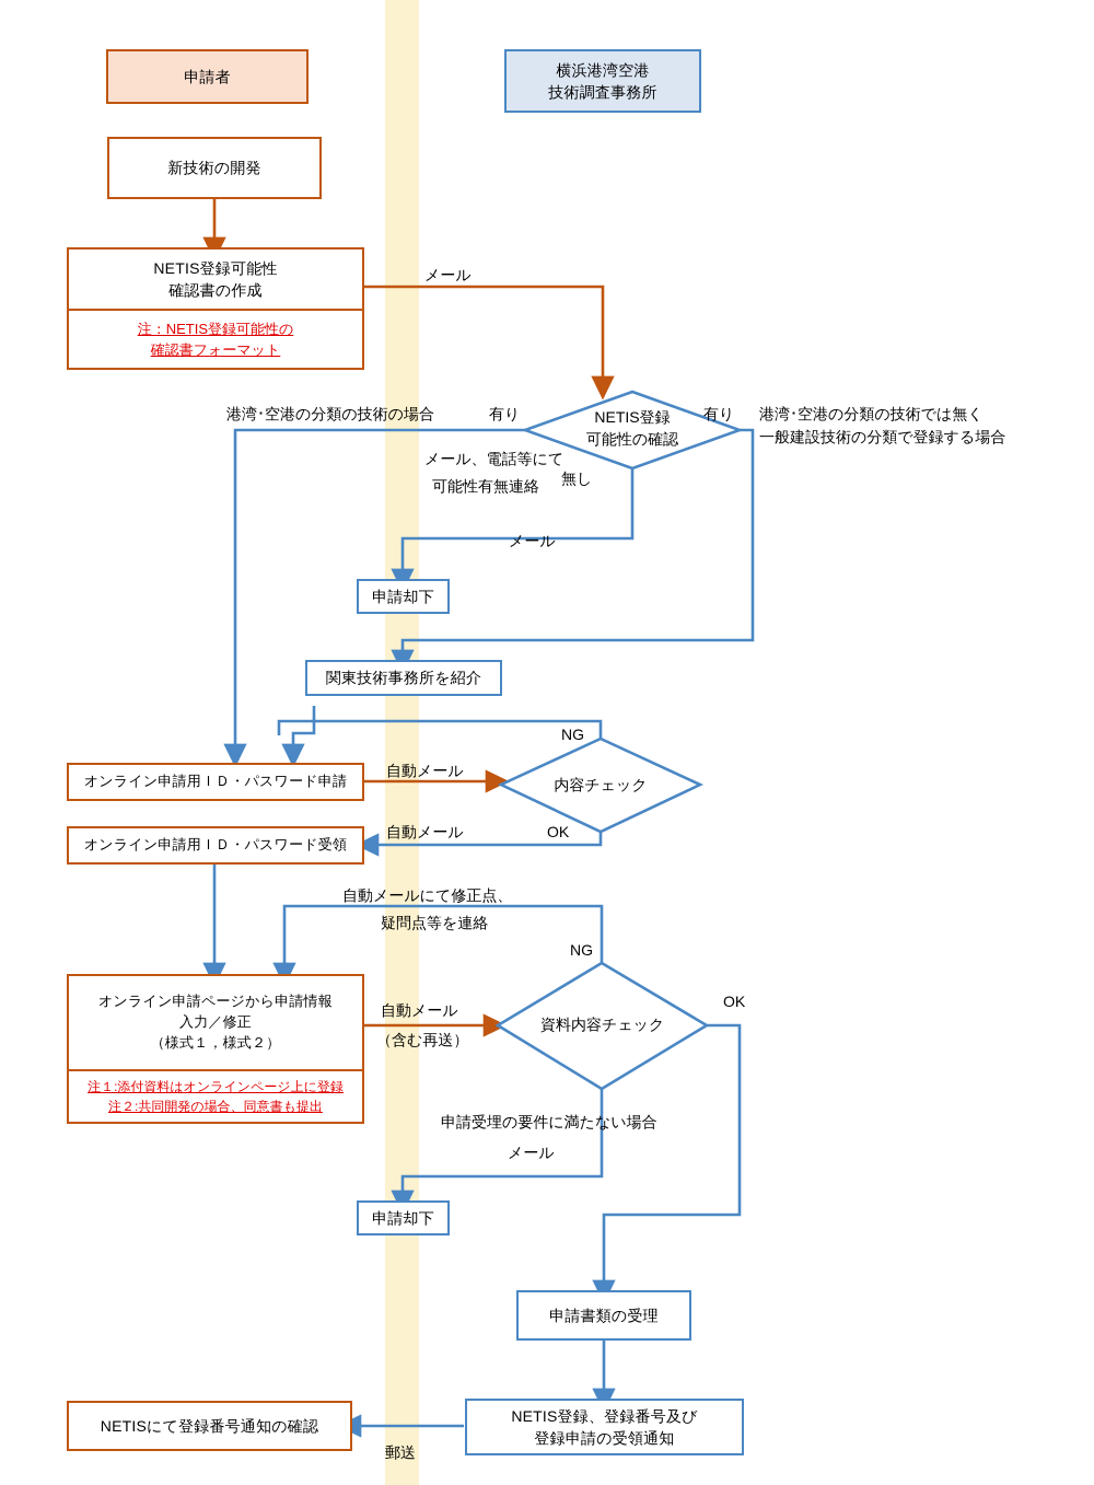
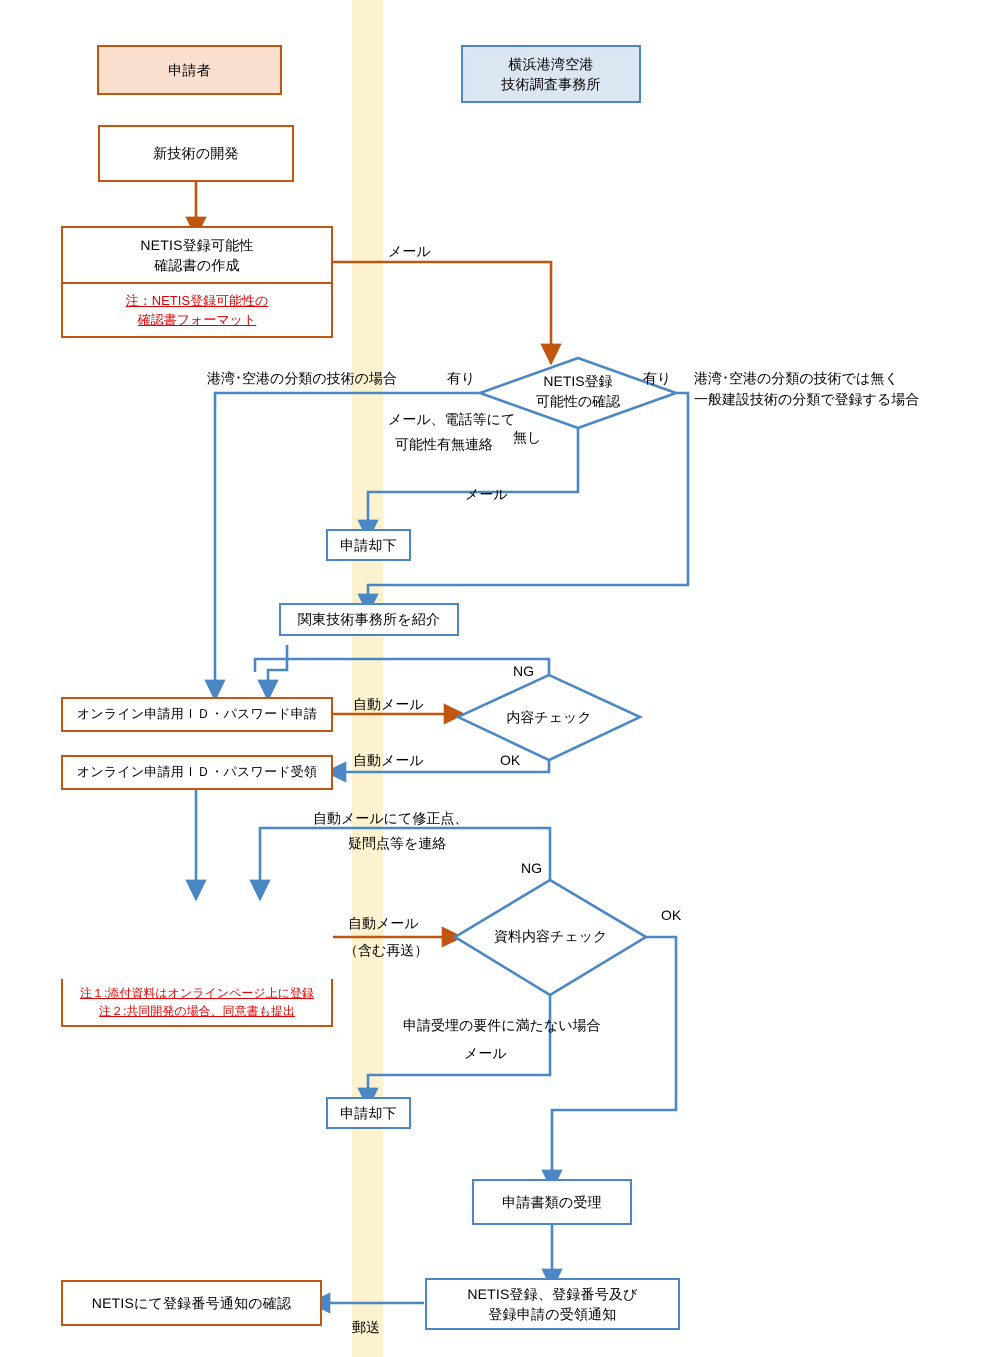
  申請者
  横浜港湾空港
  技術調査事務所
  新技術の開発
  NETIS登録可能性
  確認書の作成
  注：NETIS登録可能性の
  確認書フォーマット
  申請却下
  関東技術事務所を紹介
  オンライン申請用ＩＤ・パスワード申請
  オンライン申請用ＩＤ・パスワード受領
- オンライン申請ページから申請情報
- 入力／修正
- （様式１，様式２）
  注１:添付資料はオンラインページ上に登録
  注２:共同開発の場合、同意書も提出
  申請却下
  申請書類の受理
  NETIS登録、登録番号及び
  登録申請の受領通知
  NETISにて登録番号通知の確認
  NETIS登録
  可能性の確認
  内容チェック
  資料内容チェック
  メール
  港湾･空港の分類の技術の場合
  有り
  有り
  港湾･空港の分類の技術では無く
  一般建設技術の分類で登録する場合
  メール、電話等にて
  可能性有無連絡
  無し
  メール
  自動メール
  NG
  OK
  自動メール
  自動メールにて修正点、
  疑問点等を連絡
  NG
  OK
  自動メール
  （含む再送）
  申請受埋の要件に満たない場合
  メール
  郵送
